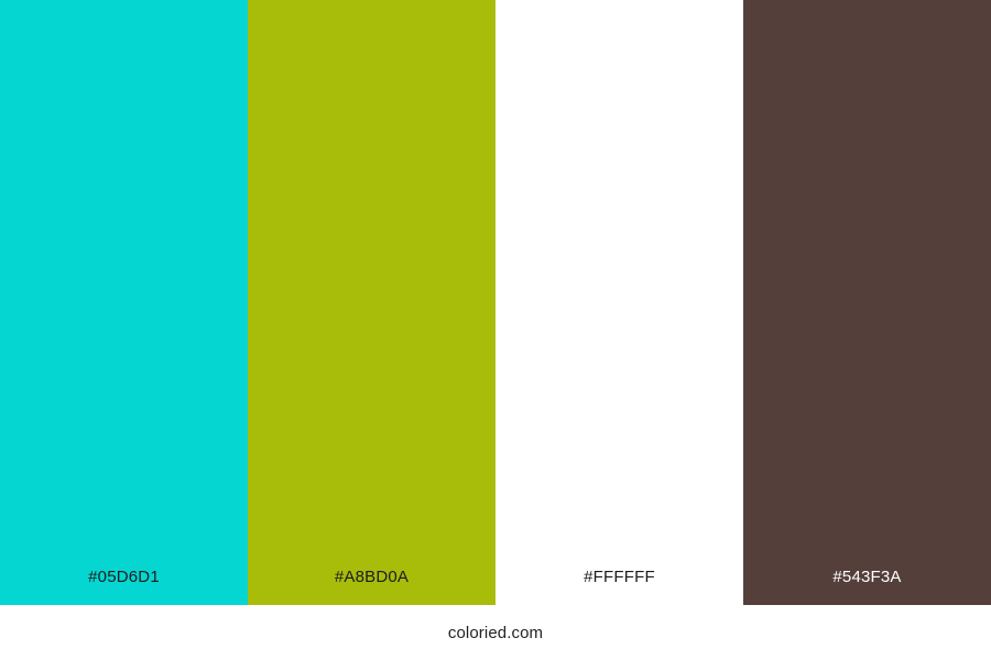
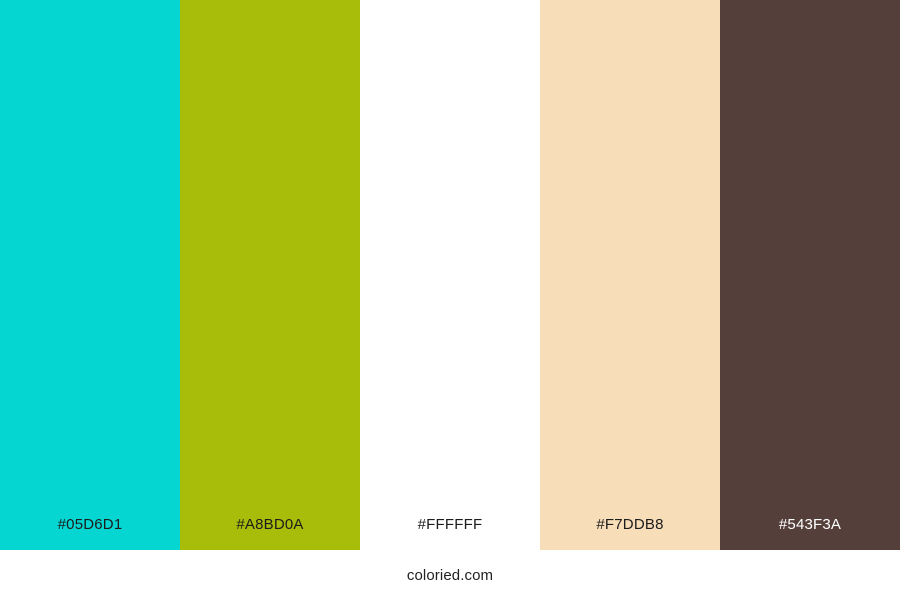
  #05D6D1
  #A8BD0A
  #FFFFFF
+ #F7DDB8
  #543F3A
  coloried.com
